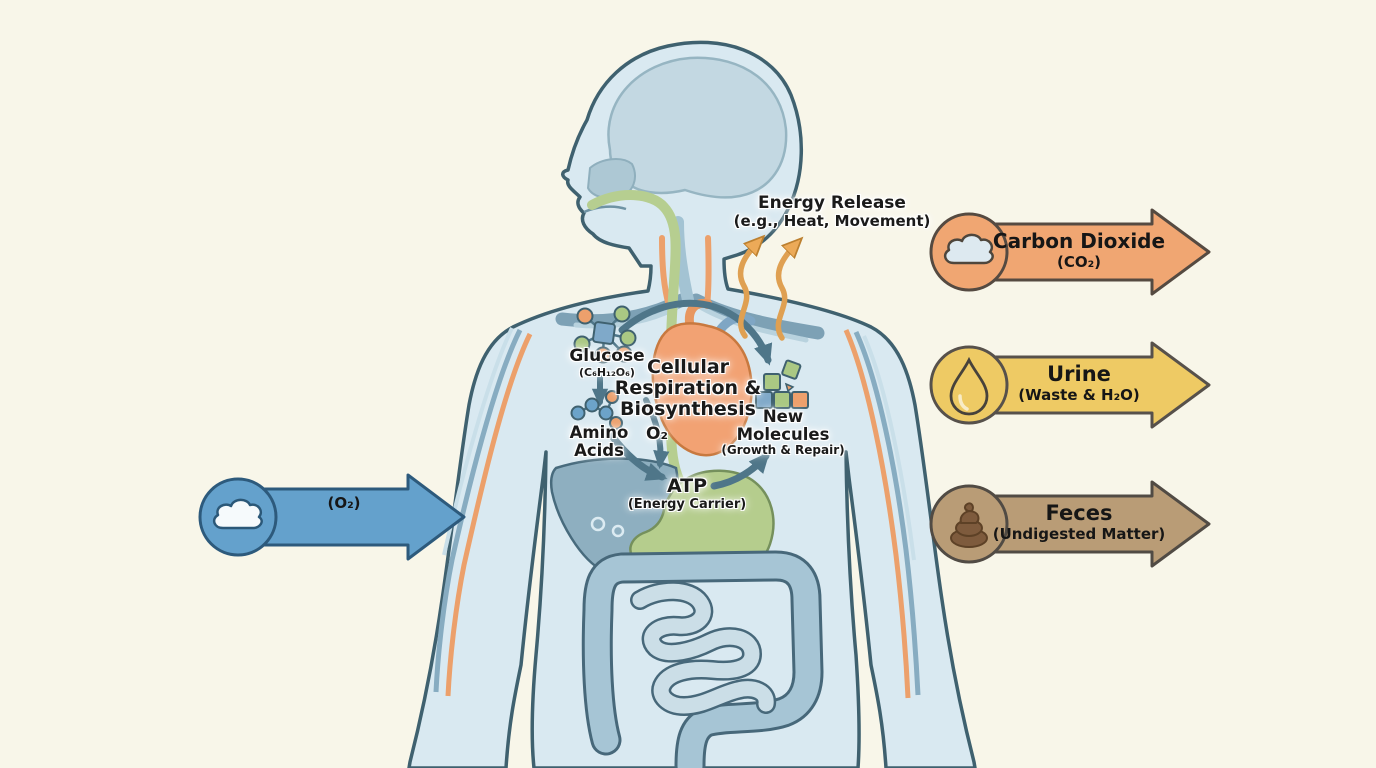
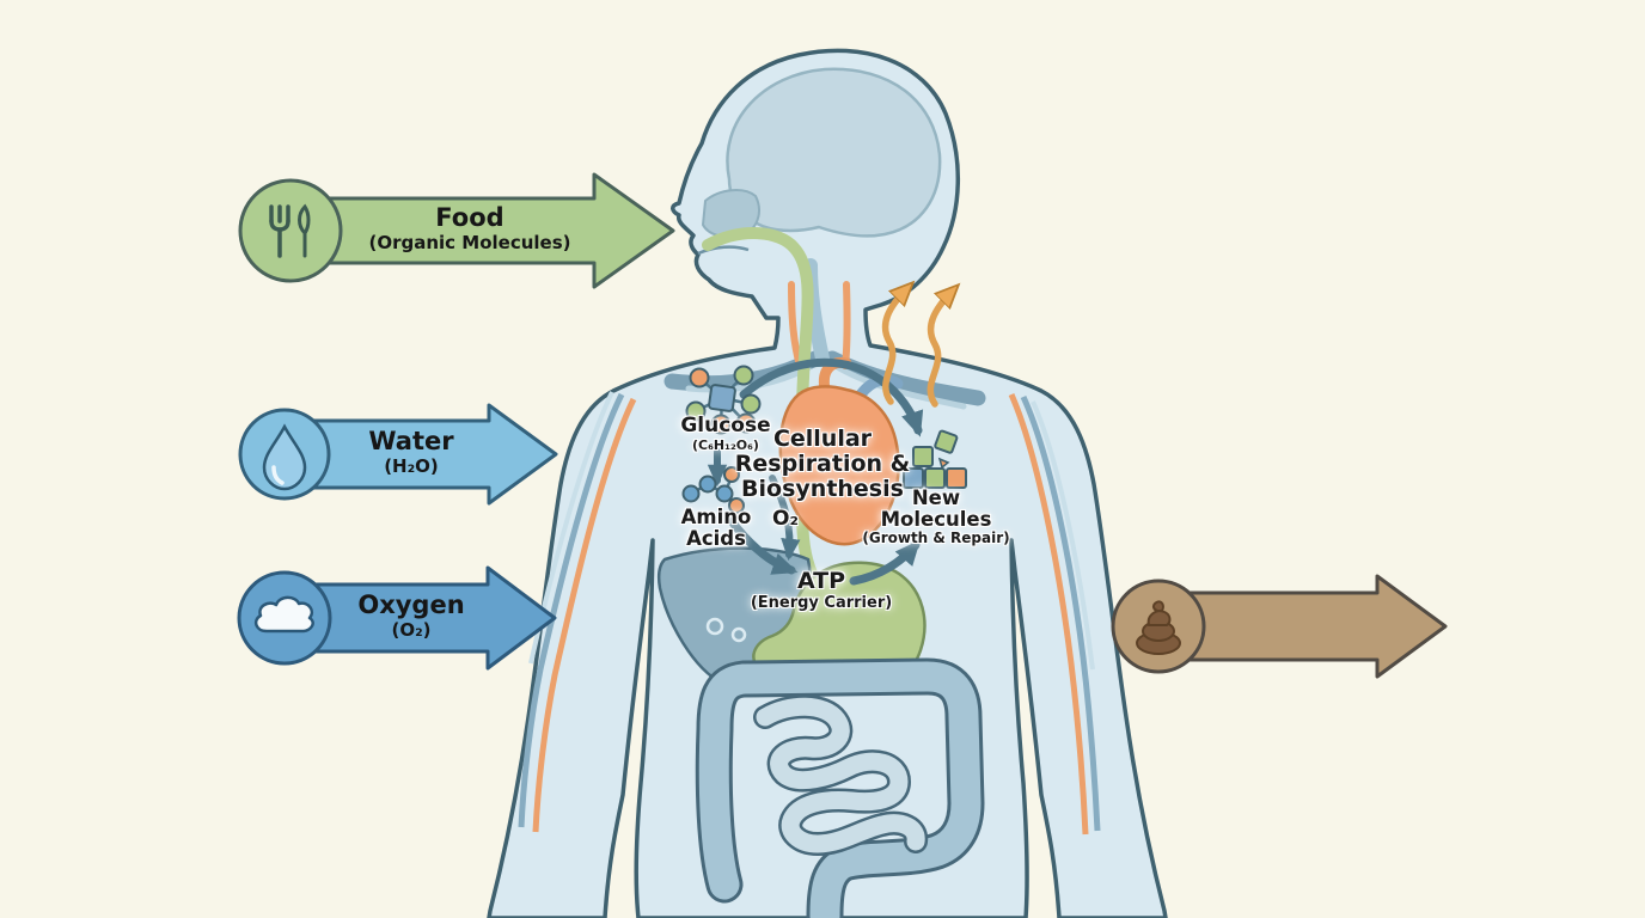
+ Food
+ (Organic Molecules)
+ Water
+ (H₂O)
+ Oxygen
  (O₂)
- Carbon Dioxide
- (CO₂)
- Urine
- (Waste & H₂O)
- Feces
- (Undigested Matter)
- Energy Release
- (e.g., Heat, Movement)
  Glucose
  (C₆H₁₂O₆)
  Cellular
  Respiration &
  Biosynthesis
  Amino
  Acids
  O₂
  ATP
  (Energy Carrier)
  New
  Molecules
  (Growth & Repair)
